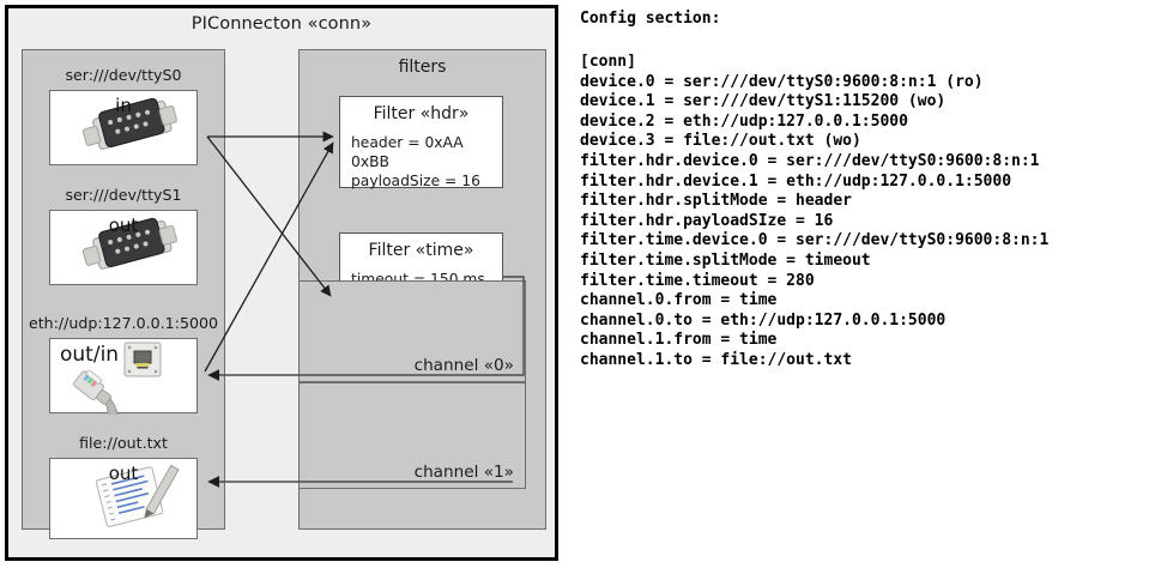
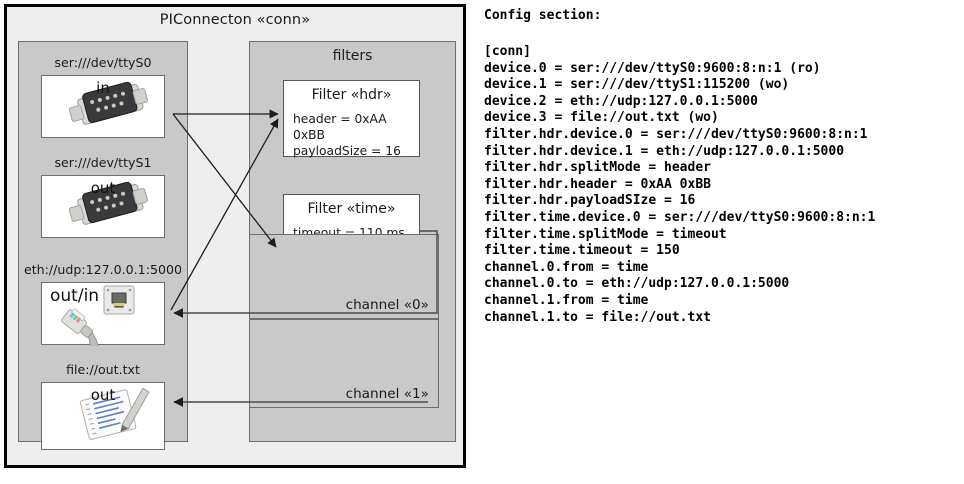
  PIConnecton «conn»
  ser:///dev/ttyS0
  in
  ser:///dev/ttyS1
  out
  eth://udp:127.0.0.1:5000
  out/in
  file://out.txt
  out
  filters
  Filter «hdr»
  header = 0xAA 0xBB
  payloadSize = 16
  Filter «time»
- timeout = 150 ms
+ timeout = 110 ms
  channel «0»
  channel «1»
  Config section:
  [conn]
  device.0 = ser:///dev/ttyS0:9600:8:n:1 (ro)
  device.1 = ser:///dev/ttyS1:115200 (wo)
  device.2 = eth://udp:127.0.0.1:5000
  device.3 = file://out.txt (wo)
  filter.hdr.device.0 = ser:///dev/ttyS0:9600:8:n:1
  filter.hdr.device.1 = eth://udp:127.0.0.1:5000
  filter.hdr.splitMode = header
+ filter.hdr.header = 0xAA 0xBB
  filter.hdr.payloadSIze = 16
  filter.time.device.0 = ser:///dev/ttyS0:9600:8:n:1
  filter.time.splitMode = timeout
- filter.time.timeout = 280
+ filter.time.timeout = 150
  channel.0.from = time
  channel.0.to = eth://udp:127.0.0.1:5000
  channel.1.from = time
  channel.1.to = file://out.txt
